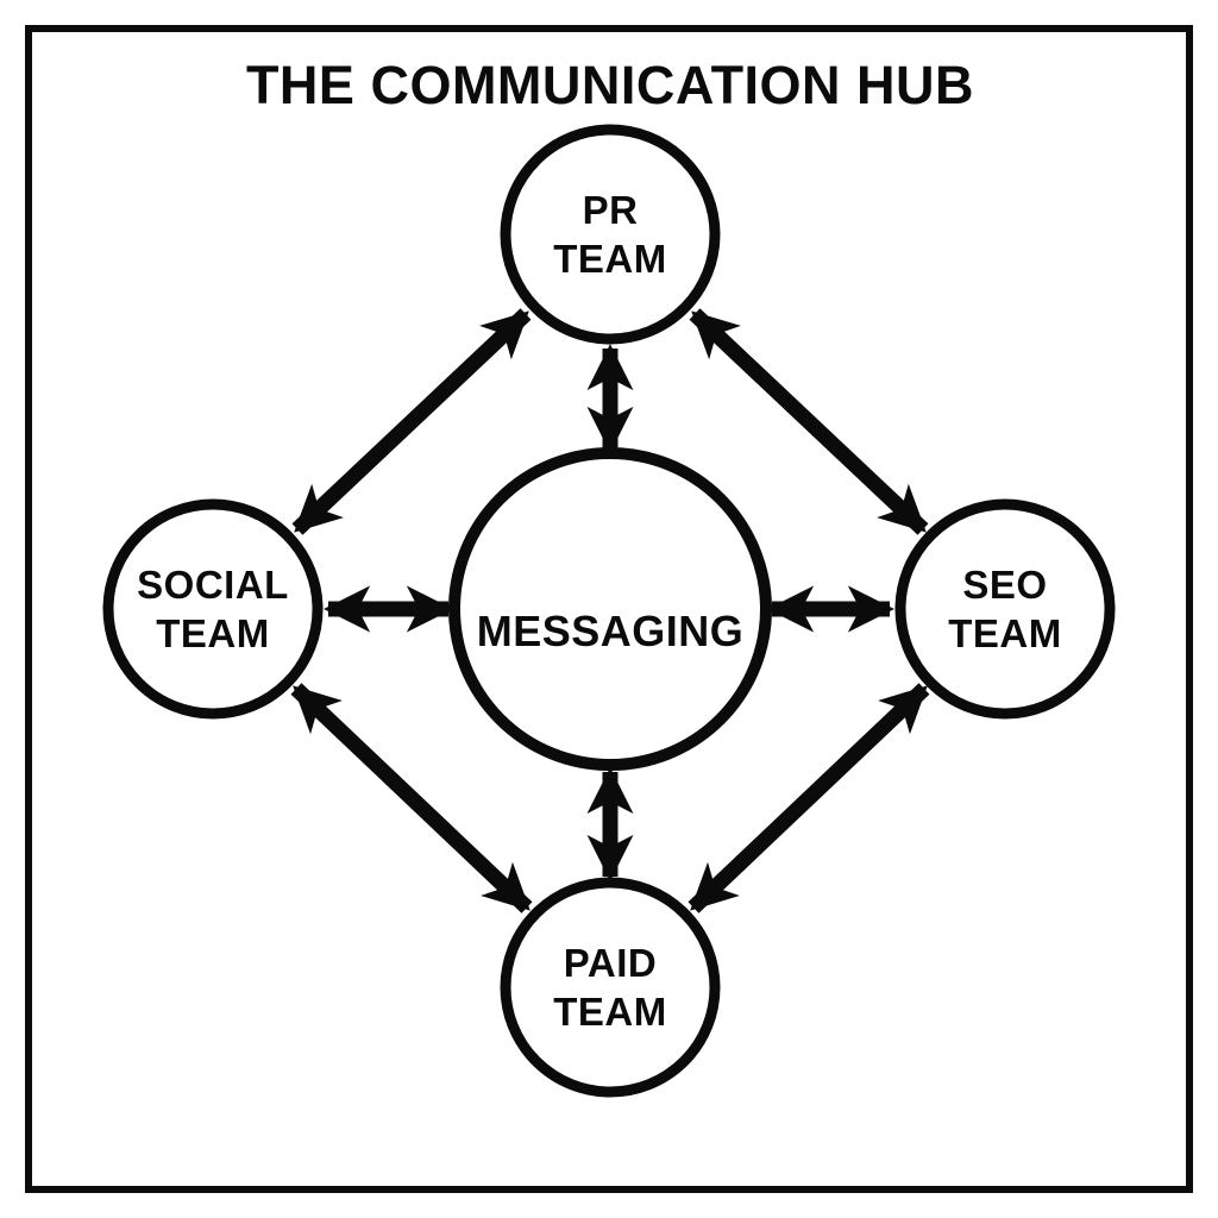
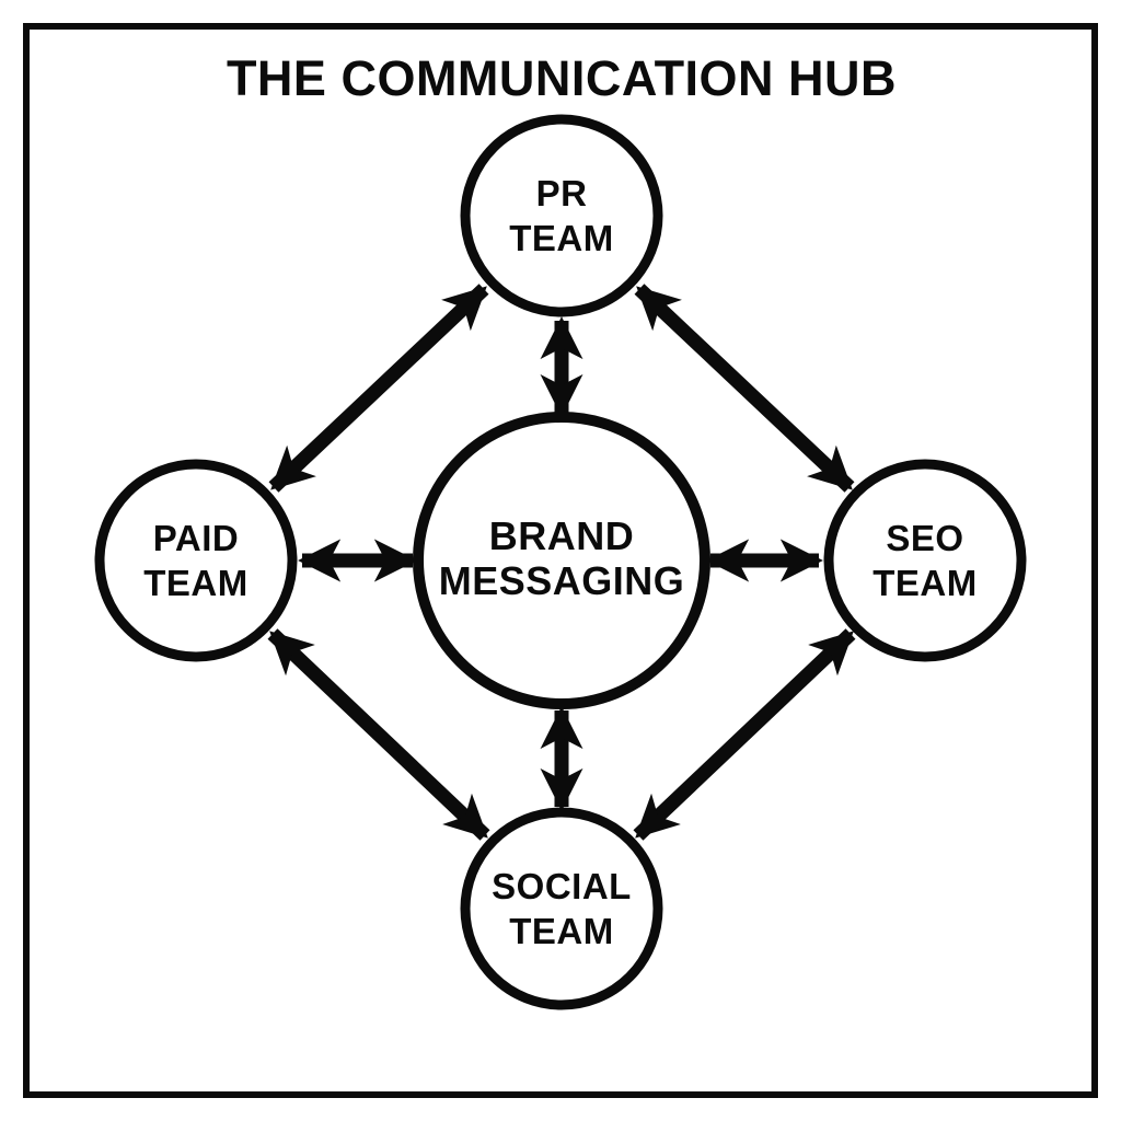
  THE COMMUNICATION HUB
+ BRAND
  MESSAGING
  PR
  TEAM
- SOCIAL
+ PAID
  TEAM
  SEO
  TEAM
- PAID
+ SOCIAL
  TEAM
